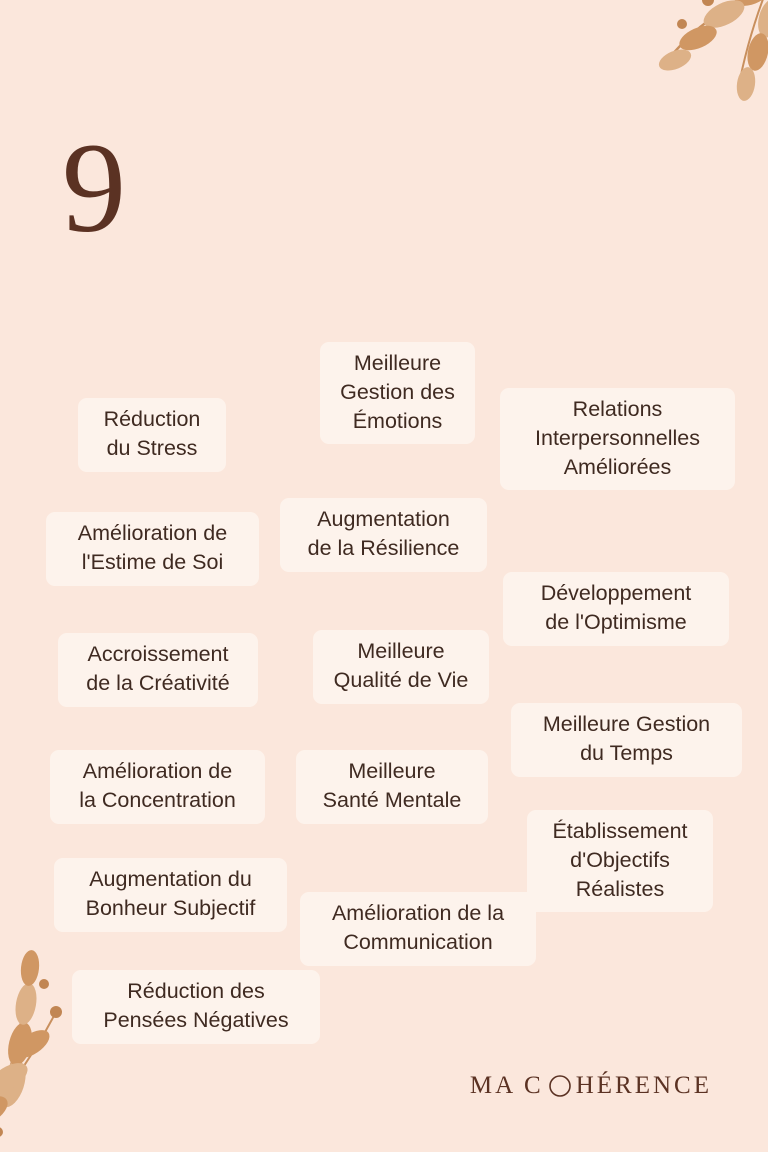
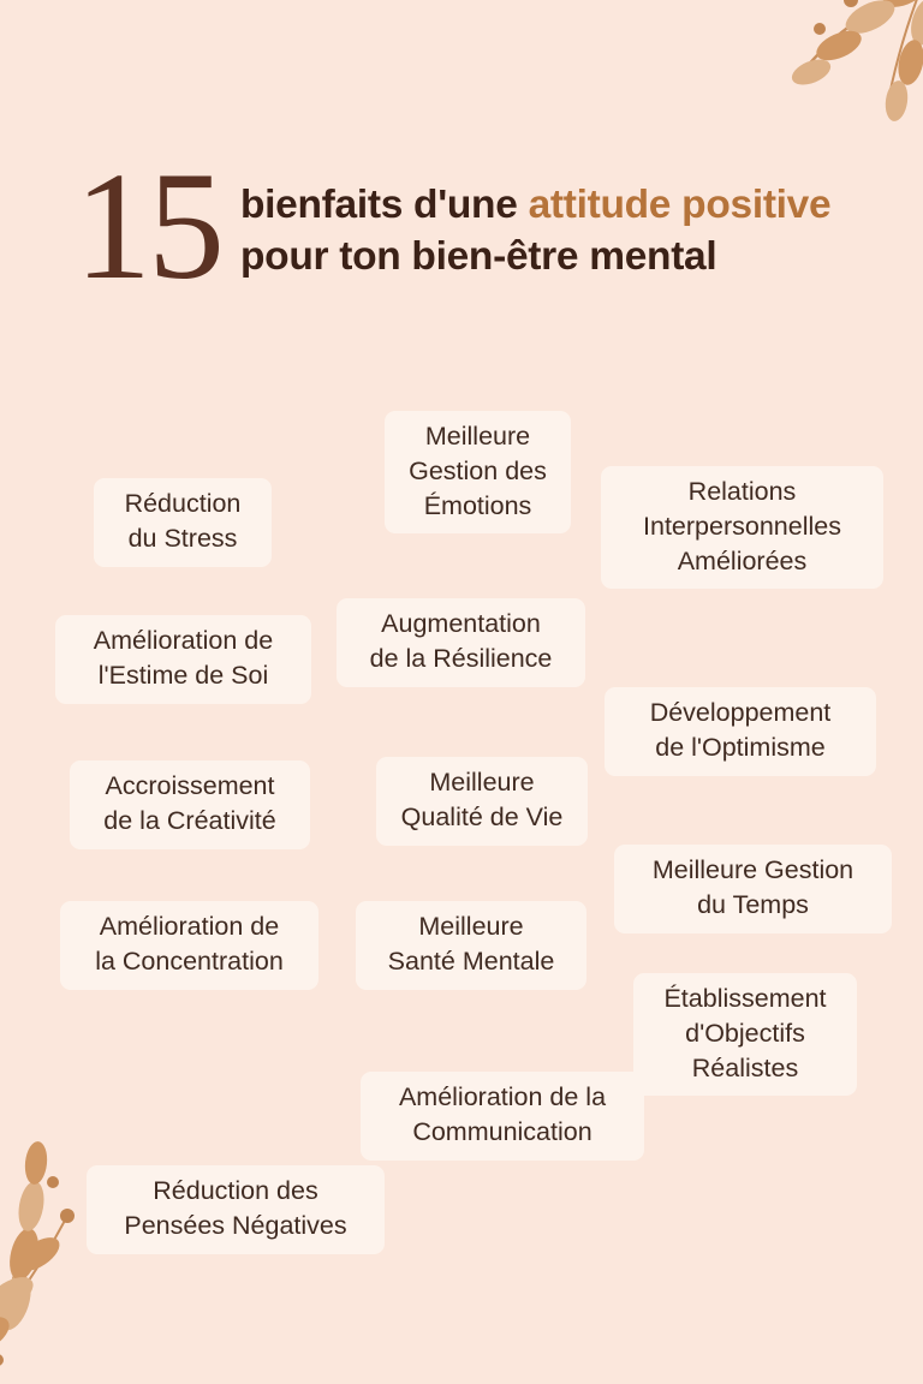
- 9
+ 15
+ bienfaits d'une attitude positive pour ton bien-être mental
  Réduction
  du Stress
  Meilleure
  Gestion des
  Émotions
  Relations
  Interpersonnelles
  Améliorées
  Amélioration de
  l'Estime de Soi
  Augmentation
  de la Résilience
  Développement
  de l'Optimisme
  Accroissement
  de la Créativité
  Meilleure
  Qualité de Vie
  Meilleure Gestion
  du Temps
  Amélioration de
  la Concentration
  Meilleure
  Santé Mentale
  Établissement
  d'Objectifs
  Réalistes
- Augmentation du
- Bonheur Subjectif
  Amélioration de la
  Communication
  Réduction des
  Pensées Négatives
- MA C
- HÉRENCE
